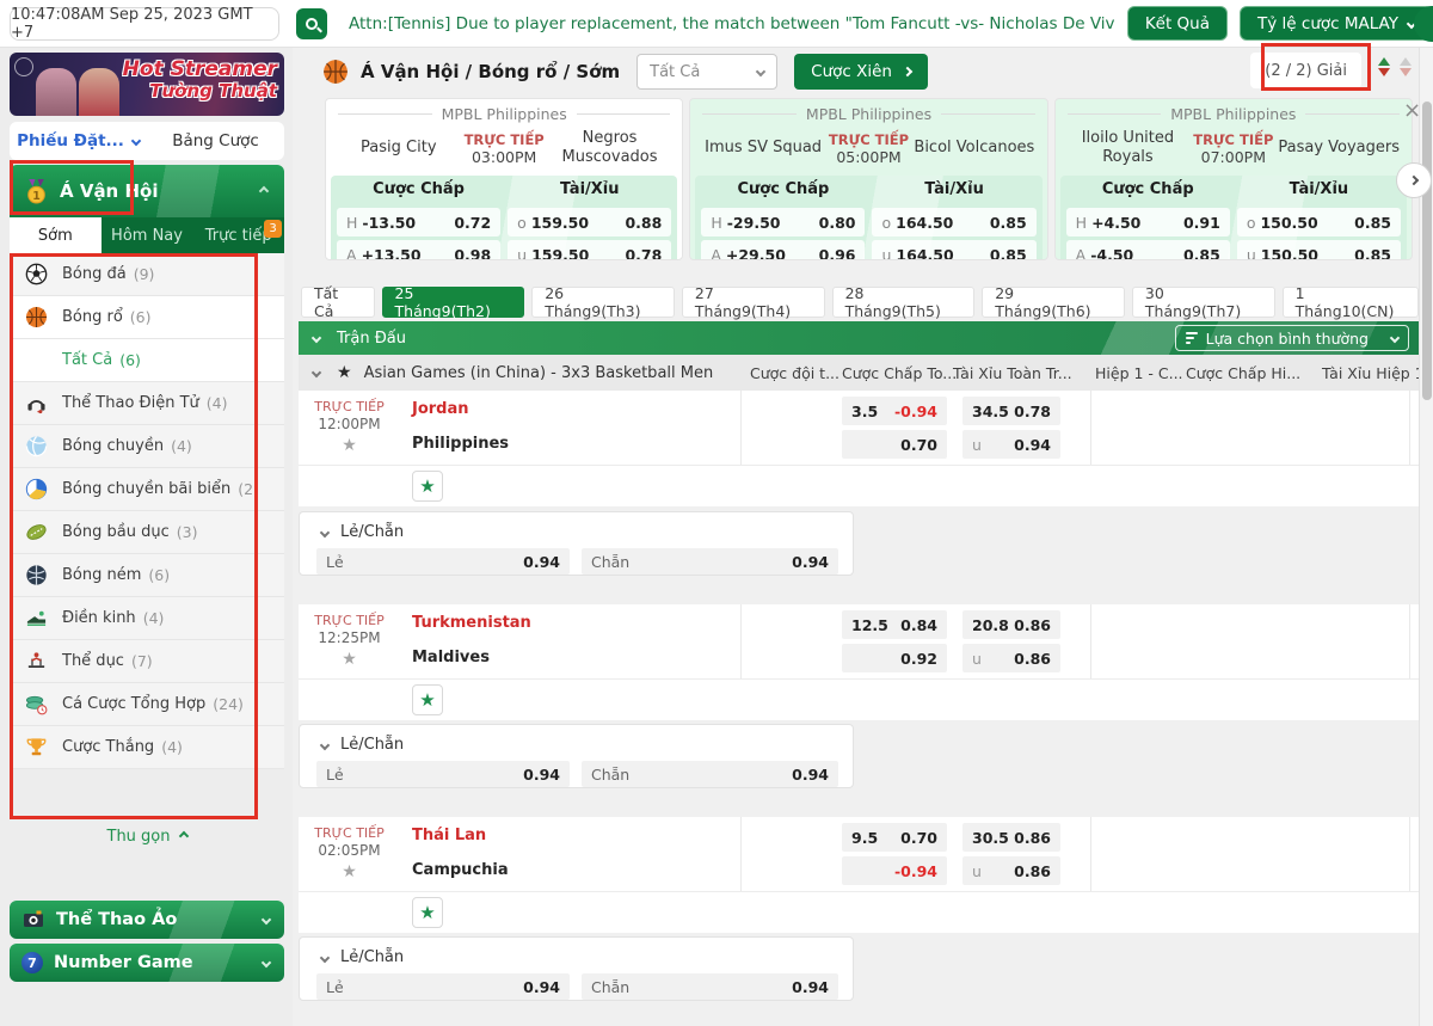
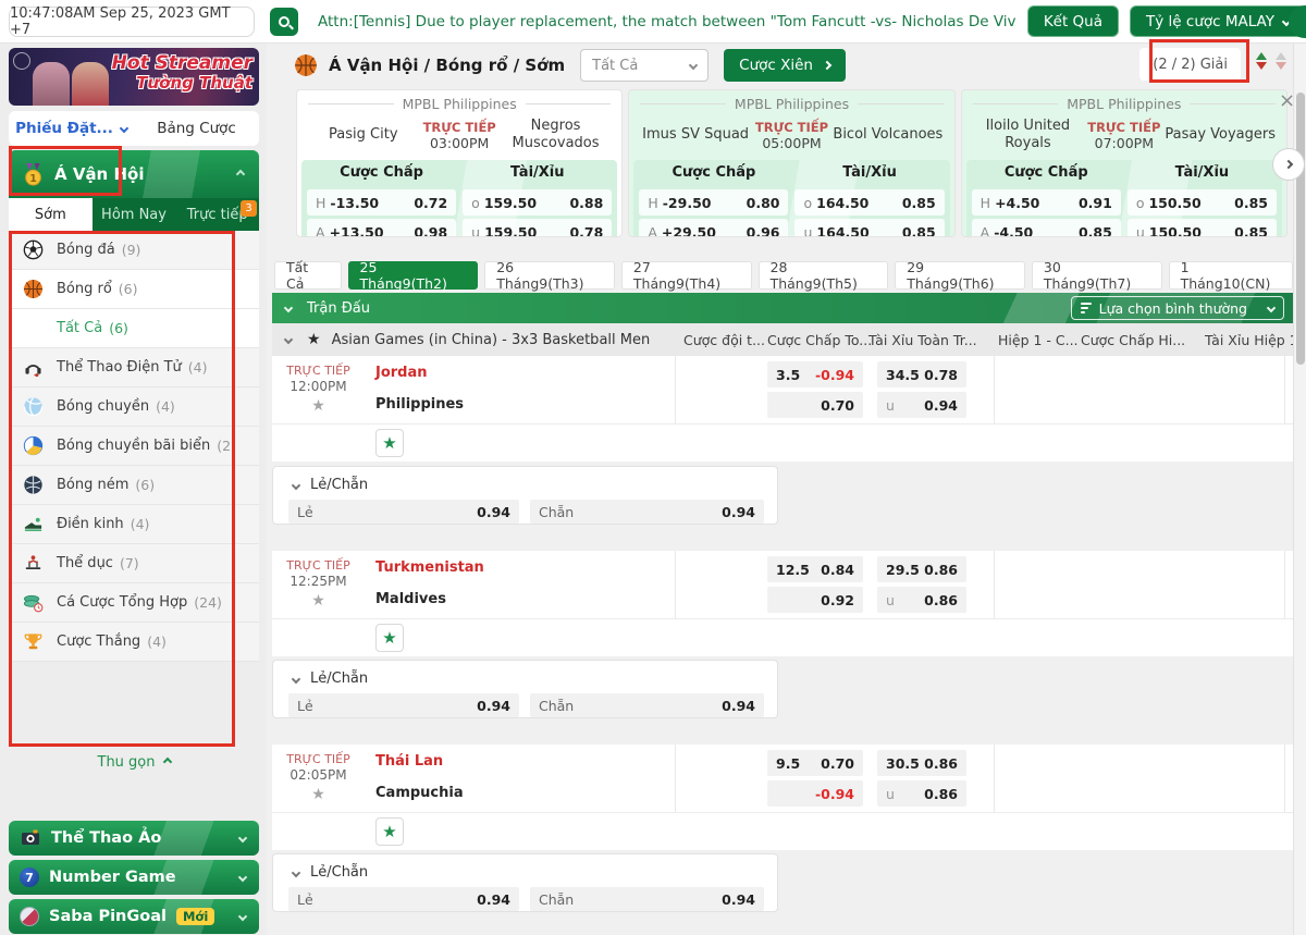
  10:47:08AM Sep 25, 2023 GMT +7
  Attn:[Tennis] Due to player replacement, the match between "Tom Fancutt -vs- Nicholas De Viv
  Kết Quả
  Tỷ lệ cược MALAY
  Hot Streamer
  Tường Thuật
  Phiếu Đặt...
  Bảng Cược
  1
  Á Vận Hội
  Sớm
  Hôm Nay
  Trực tiế
  3
  Bóng đá
  (9)
  Bóng rổ
  (6)
  Tất Cả
  (6)
  Thể Thao Điện Tử
  (4)
  Bóng chuyền
  (4)
  Bóng chuyền bãi biển
  (2)
- Bóng bầu dục
- (3)
  Bóng ném
  (6)
  Điền kinh
  (4)
  Thể dục
  (7)
  Cá Cược Tổng Hợp
  (24)
  Cược Thắng
  (4)
  Thu gọn
  Thể Thao Ảo
  7
  Number Game
+ Saba PinGoal
+ Mới
  Á Vận Hội / Bóng rổ / Sớm
  Tất Cả
  Cược Xiên
  (2 / 2) Giải
  MPBL Philippines
  Pasig City
  TRỰC TIẾP
  03:00PM
  Negros Muscovados
  Cược Chấp
  H -13.50
  0.72
  A +13.50
  0.98
  Tài/Xỉu
  o 159.50
  0.88
  u 159.50
  0.78
  MPBL Philippines
  Imus SV Squad
  TRỰC TIẾP
  05:00PM
  Bicol Volcanoes
  Cược Chấp
  H -29.50
  0.80
  A +29.50
  0.96
  Tài/Xỉu
  o 164.50
  0.85
  u 164.50
  0.85
  MPBL Philippines
  Iloilo United Royals
  TRỰC TIẾP
  07:00PM
  Pasay Voyagers
  Cược Chấp
  H +4.50
  0.91
  A -4.50
  0.85
  Tài/Xỉu
  o 150.50
  0.85
  u 150.50
  0.85
  ×
  Tất Cả
  25 Tháng9(Th2)
  26 Tháng9(Th3)
  27 Tháng9(Th4)
  28 Tháng9(Th5)
  29 Tháng9(Th6)
  30 Tháng9(Th7)
  1 Tháng10(CN)
  Trận Đấu
  Lựa chọn bình thường
  ★
  Asian Games (in China) - 3x3 Basketball Men
  Cược đội t...
  Cược Chấp To...
  Tài Xỉu Toàn Tr...
  Hiệp 1 - C...
  Cược Chấp Hi...
  Tài Xỉu Hiệp
  TRỰC TIẾP
  12:00PM
  ★
  Jordan
  Philippines
  3.5
  -0.94
  0.70
  34.5
  0.78
  u
  0.94
  ★
  Lẻ/Chẵn
  Lẻ
  0.94
  Chẵn
  0.94
  TRỰC TIẾP
  12:25PM
  ★
  Turkmenistan
  Maldives
  12.5
  0.84
  0.92
- 20.8
+ 29.5
  0.86
  u
  0.86
  ★
  Lẻ/Chẵn
  Lẻ
  0.94
  Chẵn
  0.94
  TRỰC TIẾP
  02:05PM
  ★
  Thái Lan
  Campuchia
  9.5
  0.70
  -0.94
  30.5
  0.86
  u
  0.86
  ★
  Lẻ/Chẵn
  Lẻ
  0.94
  Chẵn
  0.94
